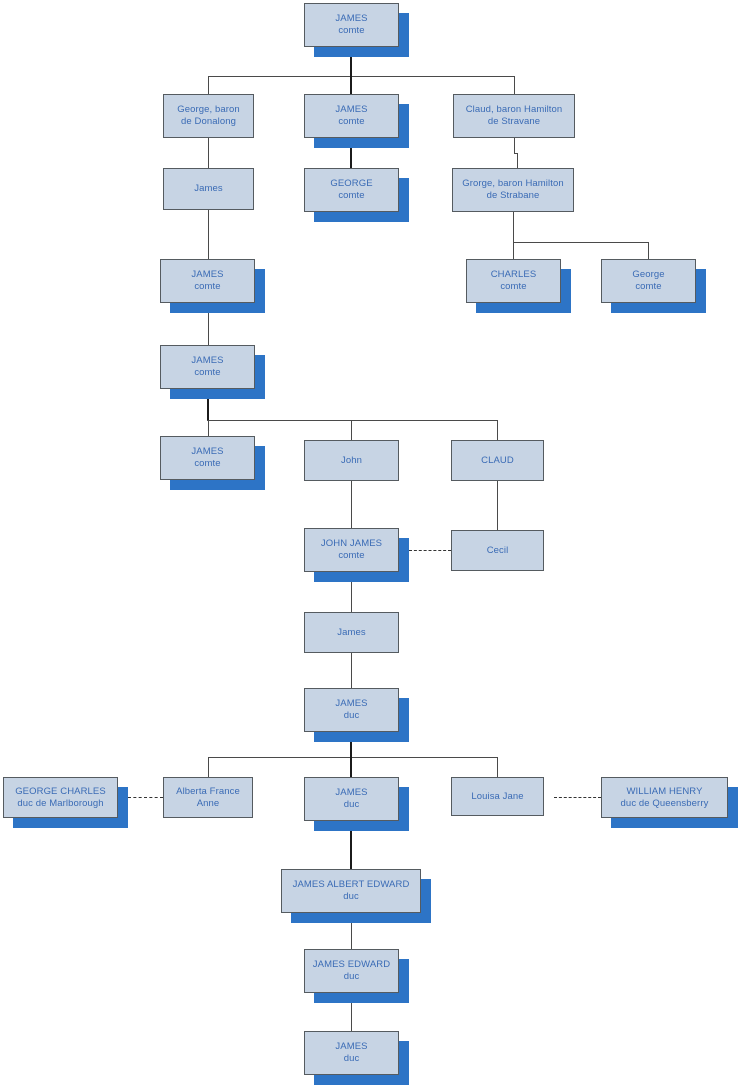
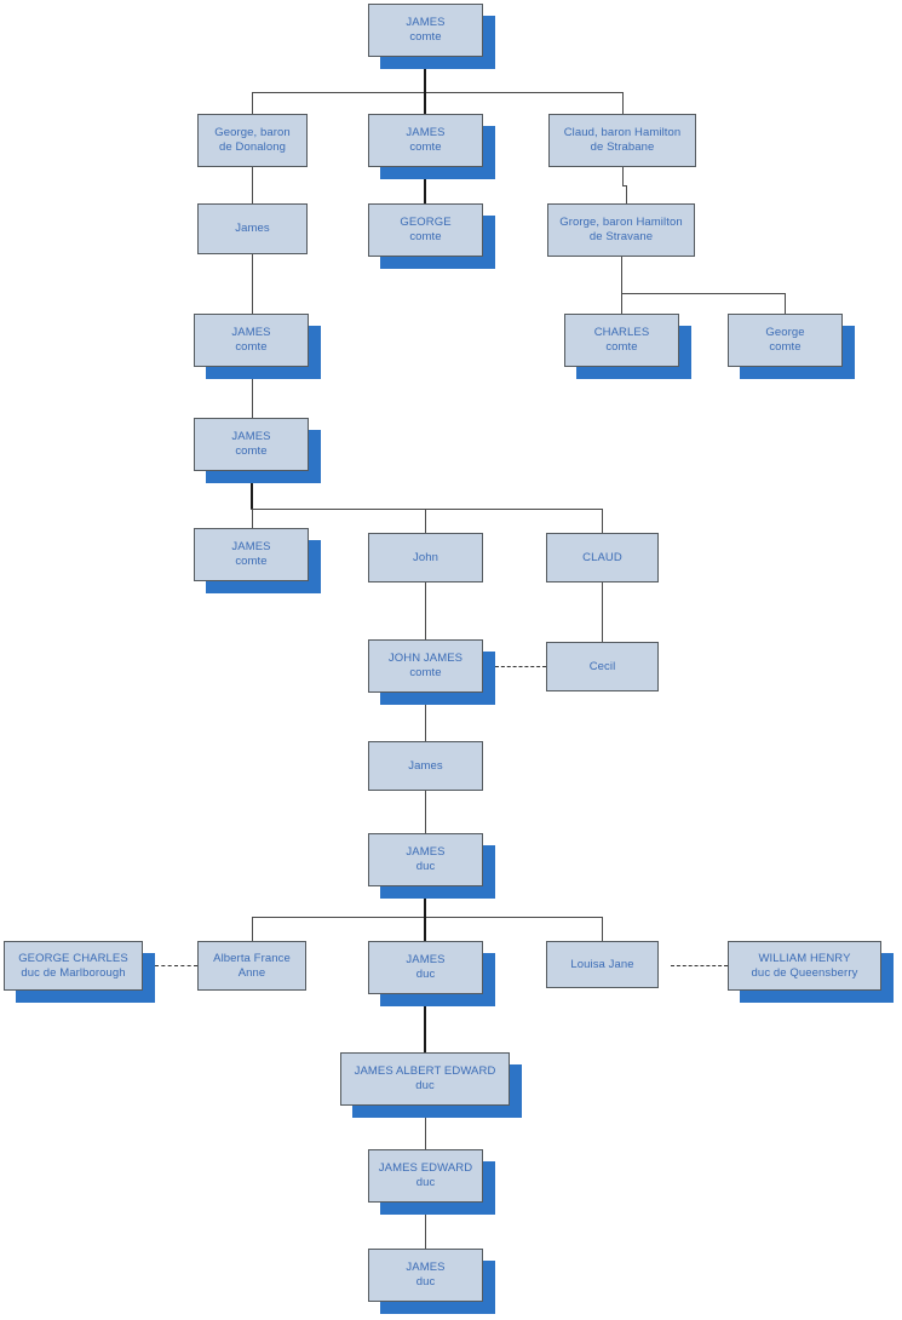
  JAMES
  comte
  George, baron
  de Donalong
  JAMES
  comte
  Claud, baron Hamilton
- de Stravane
+ de Strabane
  James
  GEORGE
  comte
  Grorge, baron Hamilton
- de Strabane
+ de Stravane
  JAMES
  comte
  CHARLES
  comte
  George
  comte
  JAMES
  comte
  JAMES
  comte
  John
  CLAUD
  JOHN JAMES
  comte
  Cecil
  James
  JAMES
  duc
  GEORGE CHARLES
  duc de Marlborough
  Alberta France
  Anne
  JAMES
  duc
  Louisa Jane
  WILLIAM HENRY
  duc de Queensberry
  JAMES ALBERT EDWARD
  duc
  JAMES EDWARD
  duc
  JAMES
  duc
